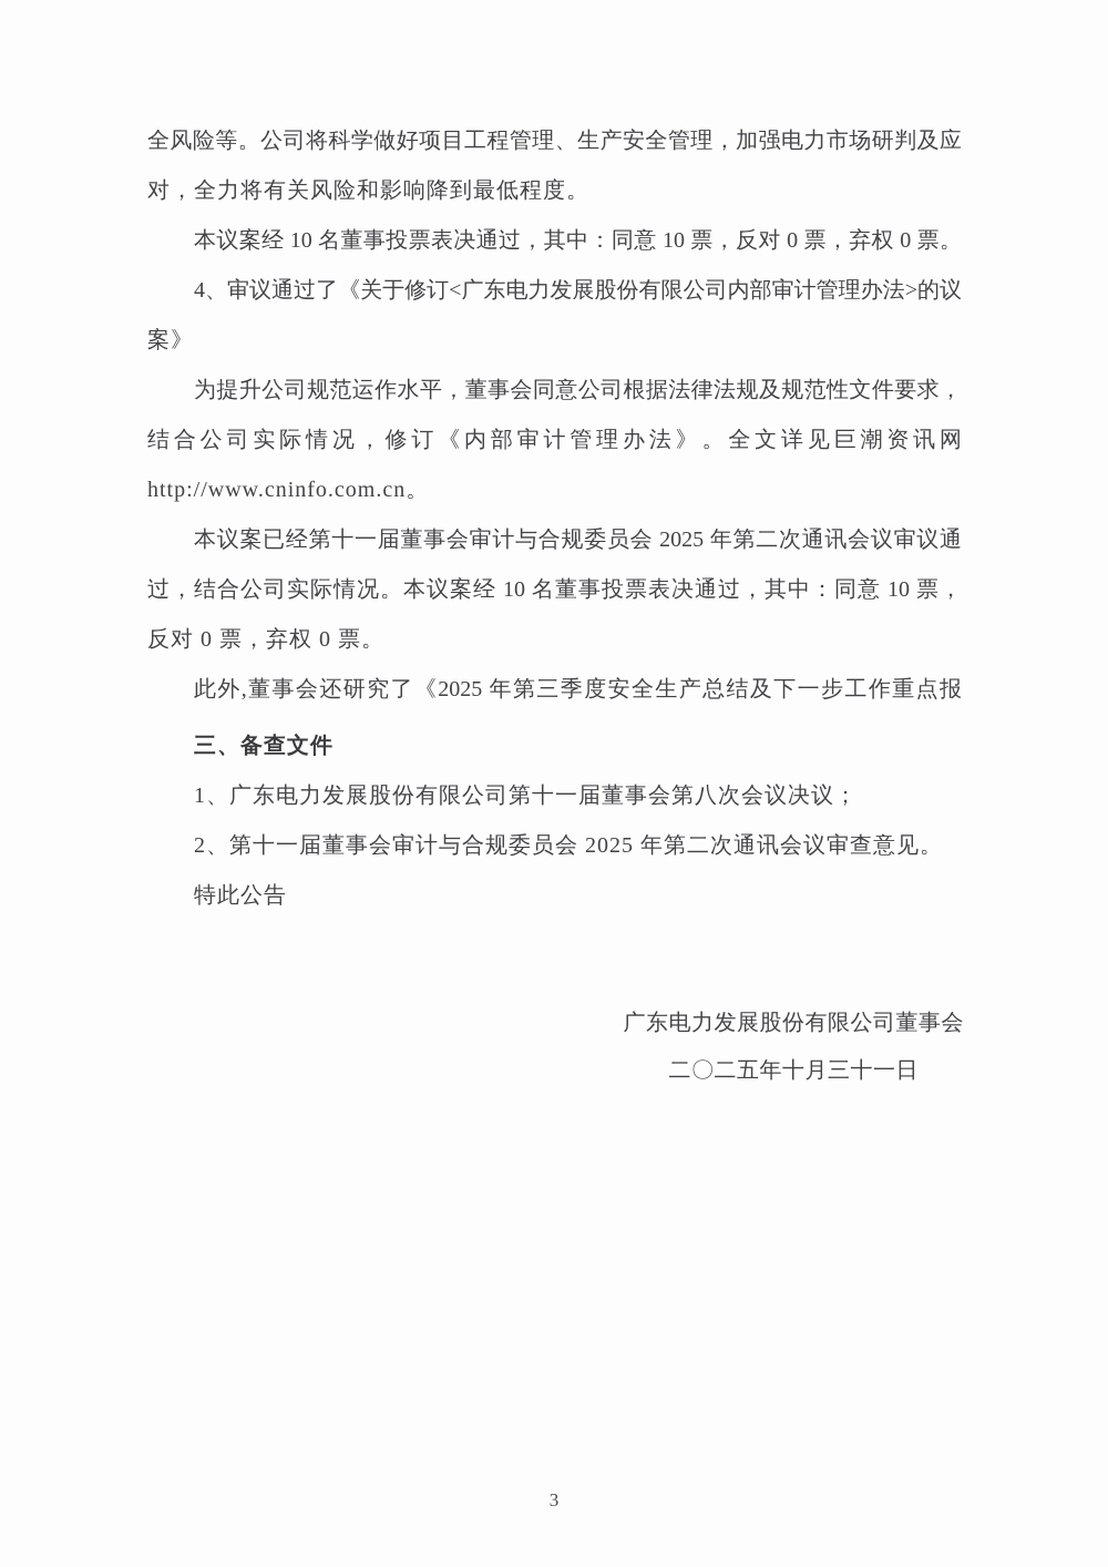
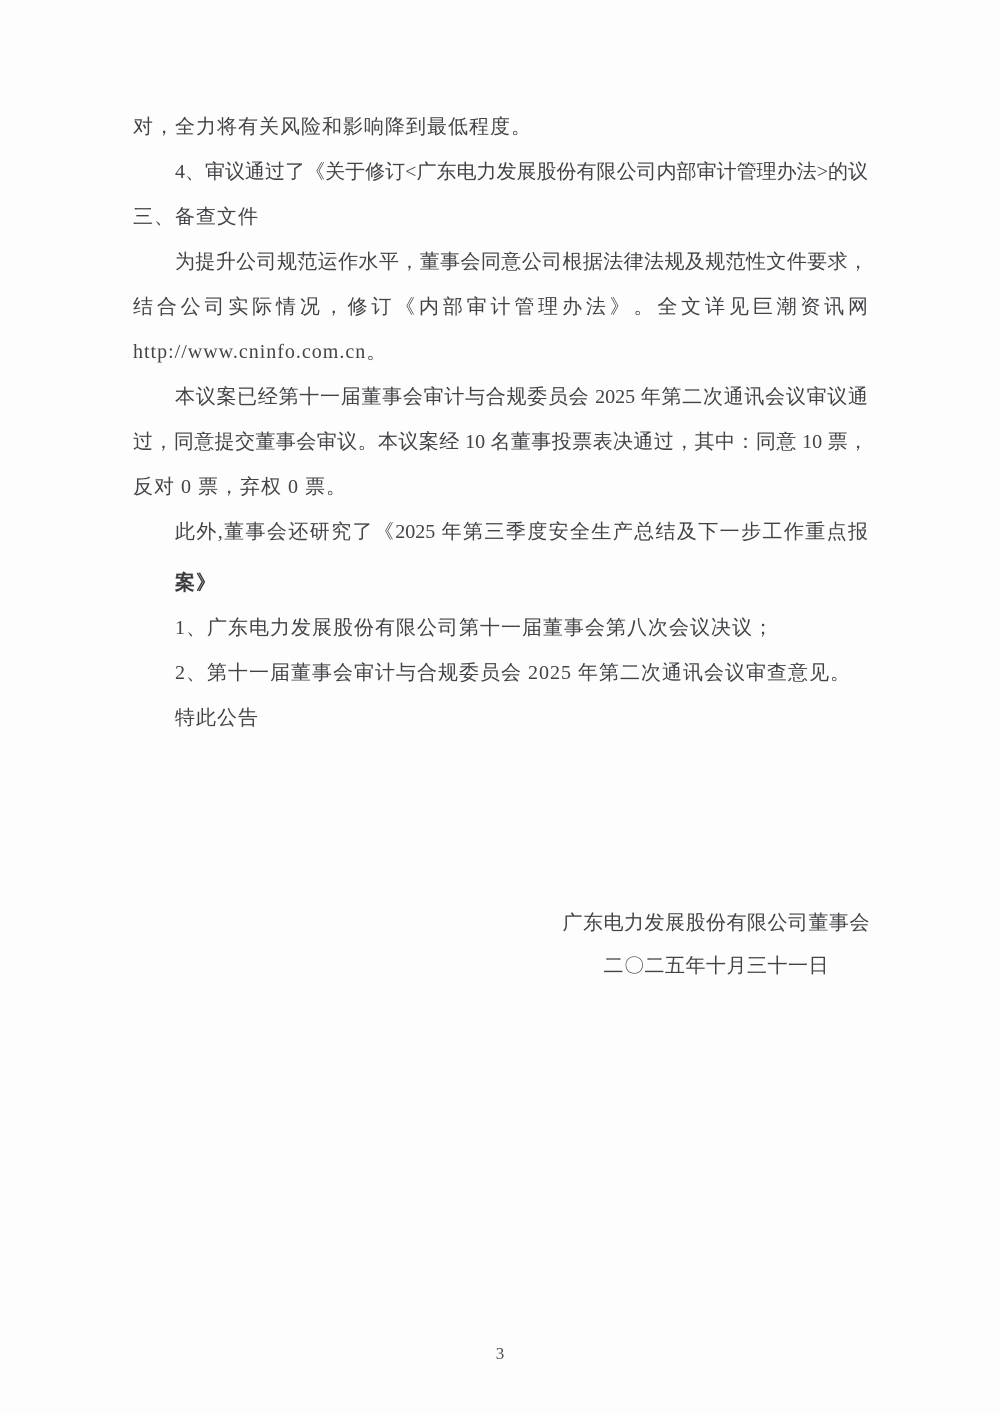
- 全风险等。公司将科学做好项目工程管理、生产安全管理，加强电力市场研判及应
  对，全力将有关风险和影响降到最低程度。
- 本议案经 10 名董事投票表决通过，其中：同意 10 票，反对 0 票，弃权 0 票。
  4、审议通过了《关于修订<广东电力发展股份有限公司内部审计管理办法>的议
- 案》
+ 三、备查文件
  为提升公司规范运作水平，董事会同意公司根据法律法规及规范性文件要求，
  结合公司实际情况，修订《内部审计管理办法》。全文详见巨潮资讯网
  http://www.cninfo.com.cn。
  本议案已经第十一届董事会审计与合规委员会 2025 年第二次通讯会议审议通
- 过，结合公司实际情况。本议案经 10 名董事投票表决通过，其中：同意 10 票，
+ 过，同意提交董事会审议。本议案经 10 名董事投票表决通过，其中：同意 10 票，
  反对 0 票，弃权 0 票。
  此外,董事会还研究了《2025 年第三季度安全生产总结及下一步工作重点报
- 三、备查文件
+ 案》
  1、广东电力发展股份有限公司第十一届董事会第八次会议决议；
  2、第十一届董事会审计与合规委员会 2025 年第二次通讯会议审查意见。
  特此公告
  广东电力发展股份有限公司董事会
  二〇二五年十月三十一日
  3
